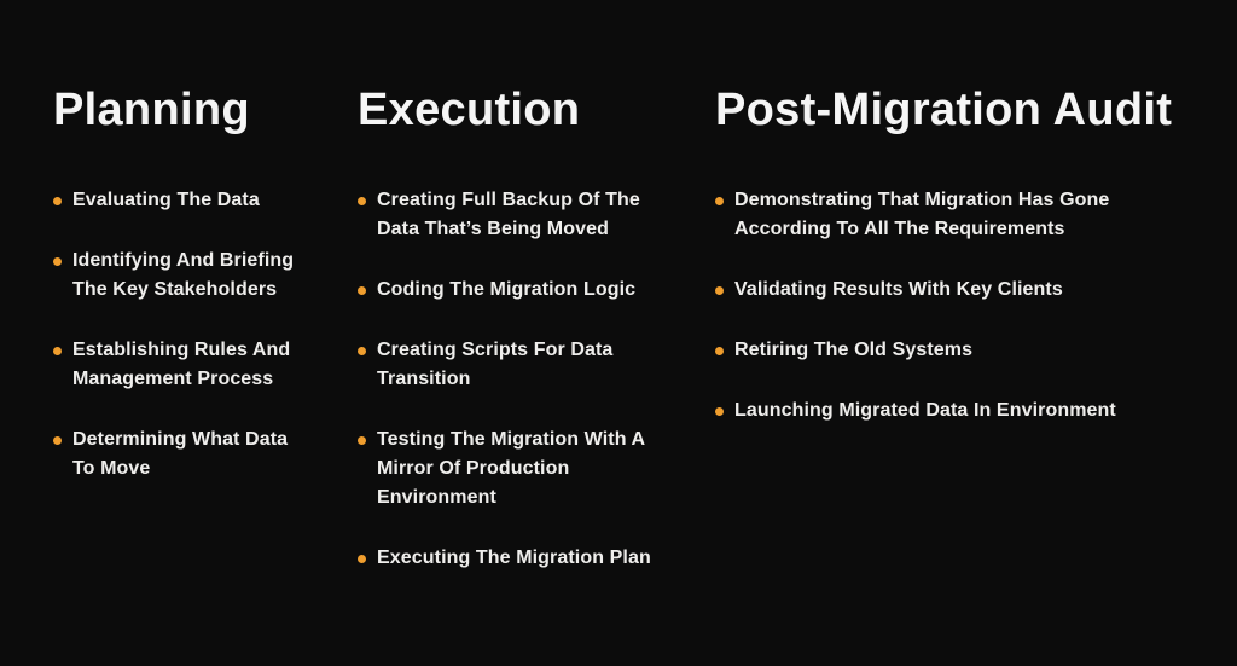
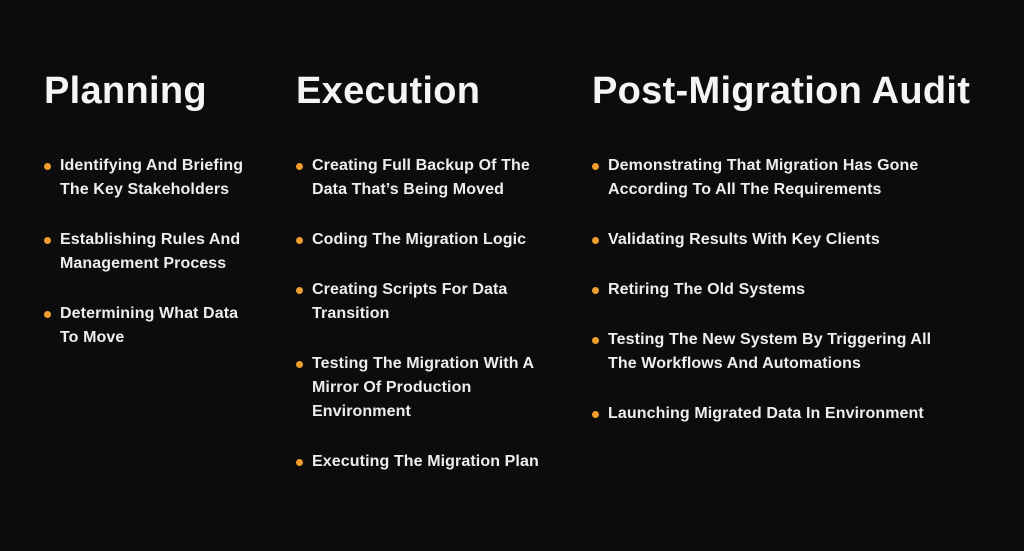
  Planning
- Evaluating The Data
  Identifying And Briefing The Key Stakeholders
  Establishing Rules And Management Process
  Determining What Data To Move
  Execution
  Creating Full Backup Of The Data That’s Being Moved
  Coding The Migration Logic
  Creating Scripts For Data Transition
  Testing The Migration With A Mirror Of Production Environment
  Executing The Migration Plan
  Post-Migration Audit
  Demonstrating That Migration Has Gone According To All The Requirements
  Validating Results With Key Clients
  Retiring The Old Systems
+ Testing The New System By Triggering All The Workflows And Automations
  Launching Migrated Data In Environment
